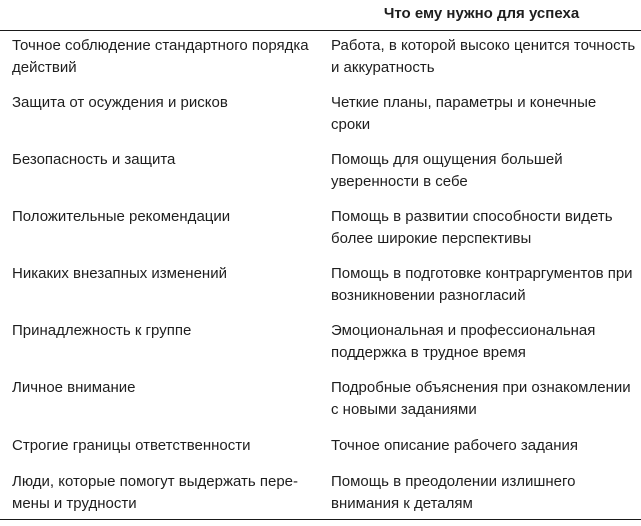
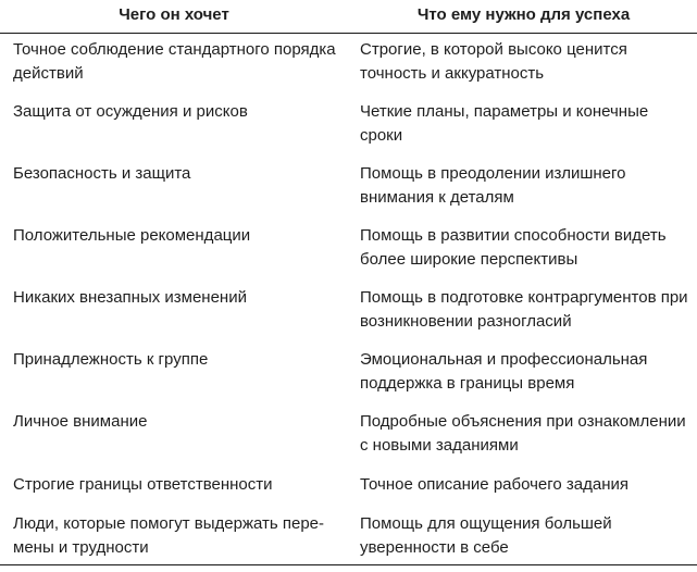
+ Чего он хочет
  Что ему нужно для успеха
  Точное соблюдение стандартного порядка действий
- Работа, в которой высоко ценится точность и аккуратность
+ Строгие, в которой высоко ценится точность и аккуратность
  Защита от осуждения и рисков
  Четкие планы, параметры и конечные сроки
  Безопасность и защита
- Помощь для ощущения большей уверенности в себе
+ Помощь в преодолении излишнего внимания к деталям
  Положительные рекомендации
  Помощь в развитии способности видеть более широкие перспективы
  Никаких внезапных изменений
  Помощь в подготовке контраргументов при возникновении разногласий
  Принадлежность к группе
- Эмоциональная и профессиональная поддержка в трудное время
+ Эмоциональная и профессиональная поддержка в границы время
  Личное внимание
  Подробные объяснения при ознакомлении с новыми заданиями
  Строгие границы ответственности
  Точное описание рабочего задания
  Люди, которые помогут выдержать пере-мены и трудности
- Помощь в преодолении излишнего внимания к деталям
+ Помощь для ощущения большей уверенности в себе
